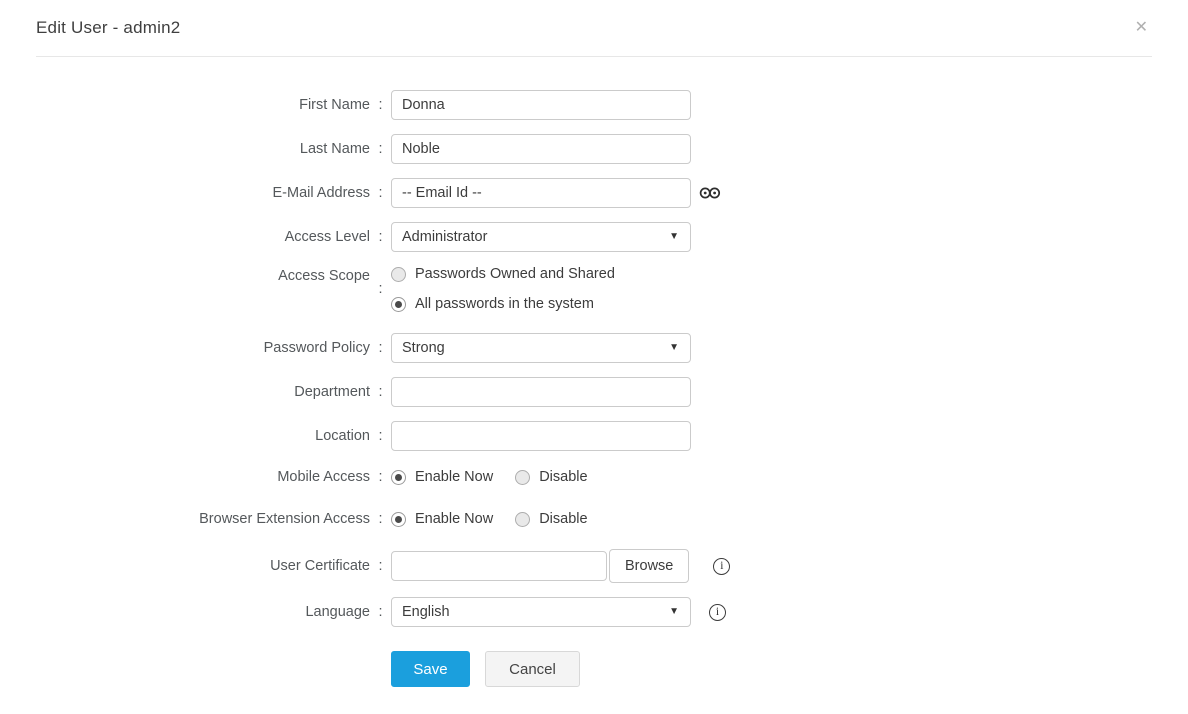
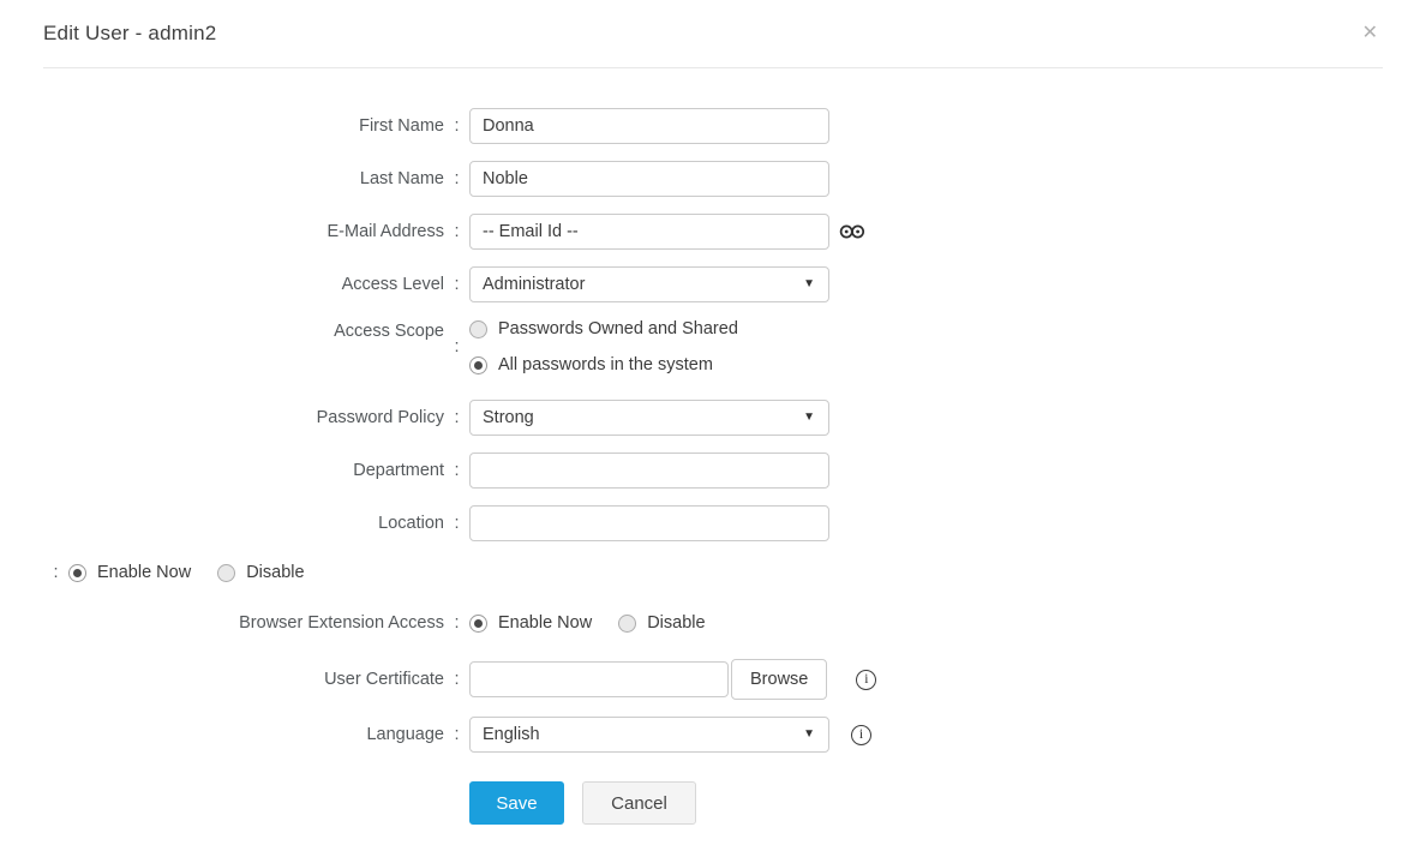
  Edit User - admin2
  ✕
  First Name
  :
  Donna
  Last Name
  :
  Noble
  E-Mail Address
  :
  -- Email Id --
  Access Level
  :
  Administrator
  ▼
  Access Scope
  :
  Passwords Owned and Shared
  All passwords in the system
  Password Policy
  :
  Strong
  ▼
  Department
  :
  Location
  :
- Mobile Access
  :
  Enable Now
  Disable
  Browser Extension Access
  :
  Enable Now
  Disable
  User Certificate
  :
  Browse
  i
  Language
  :
  English
  ▼
  i
  Save
  Cancel
